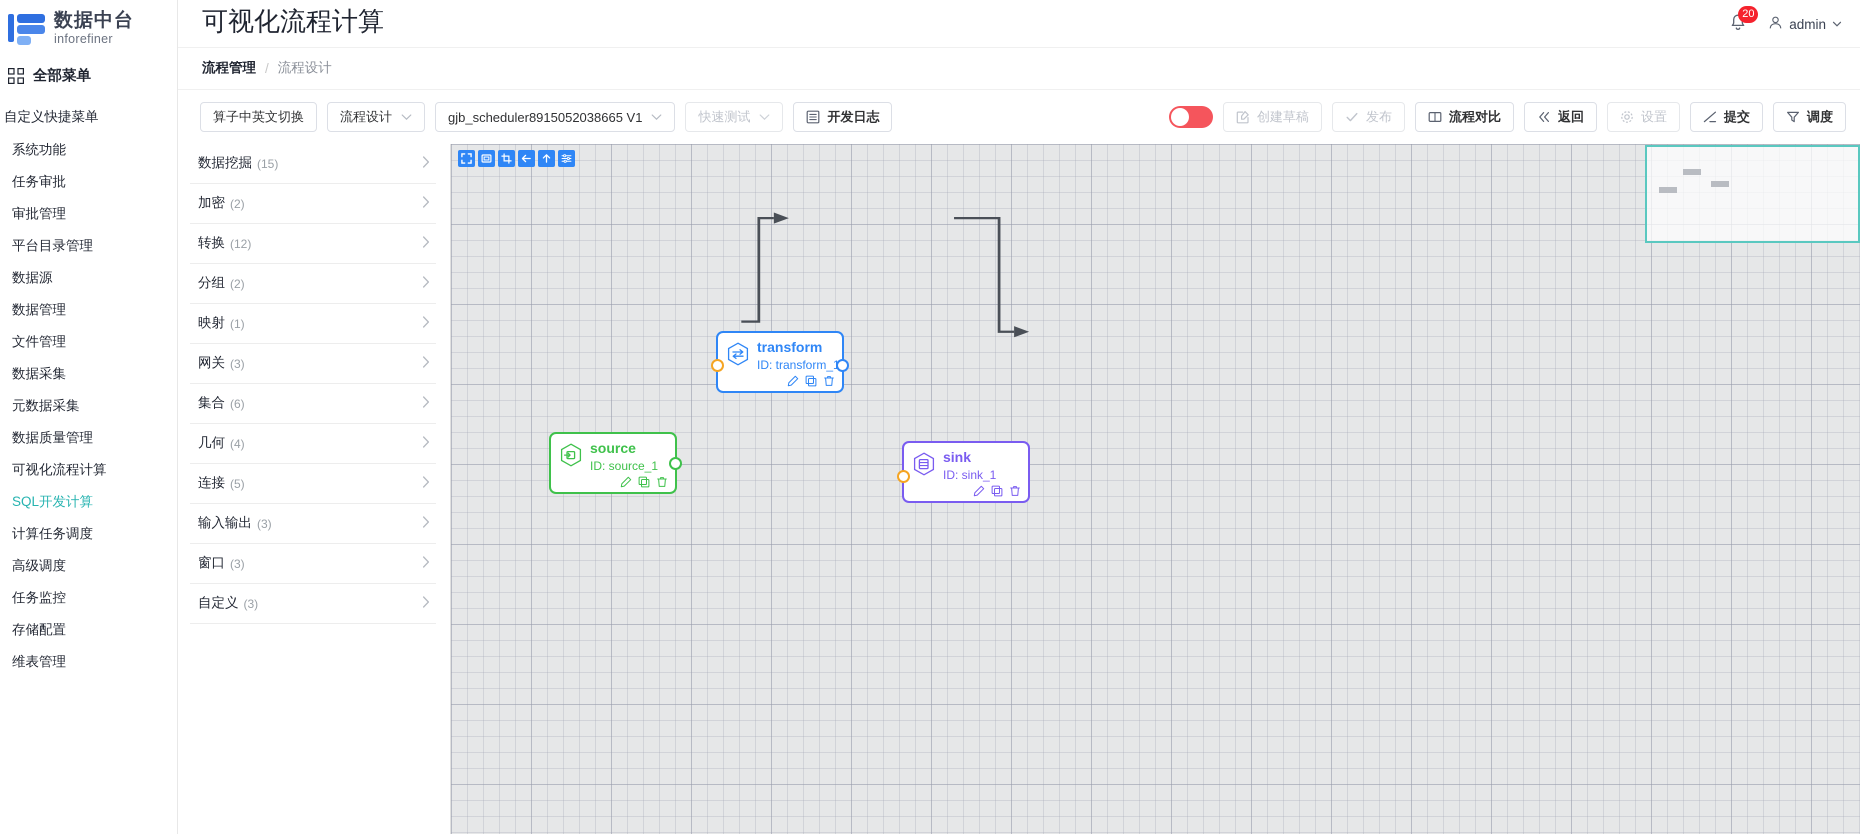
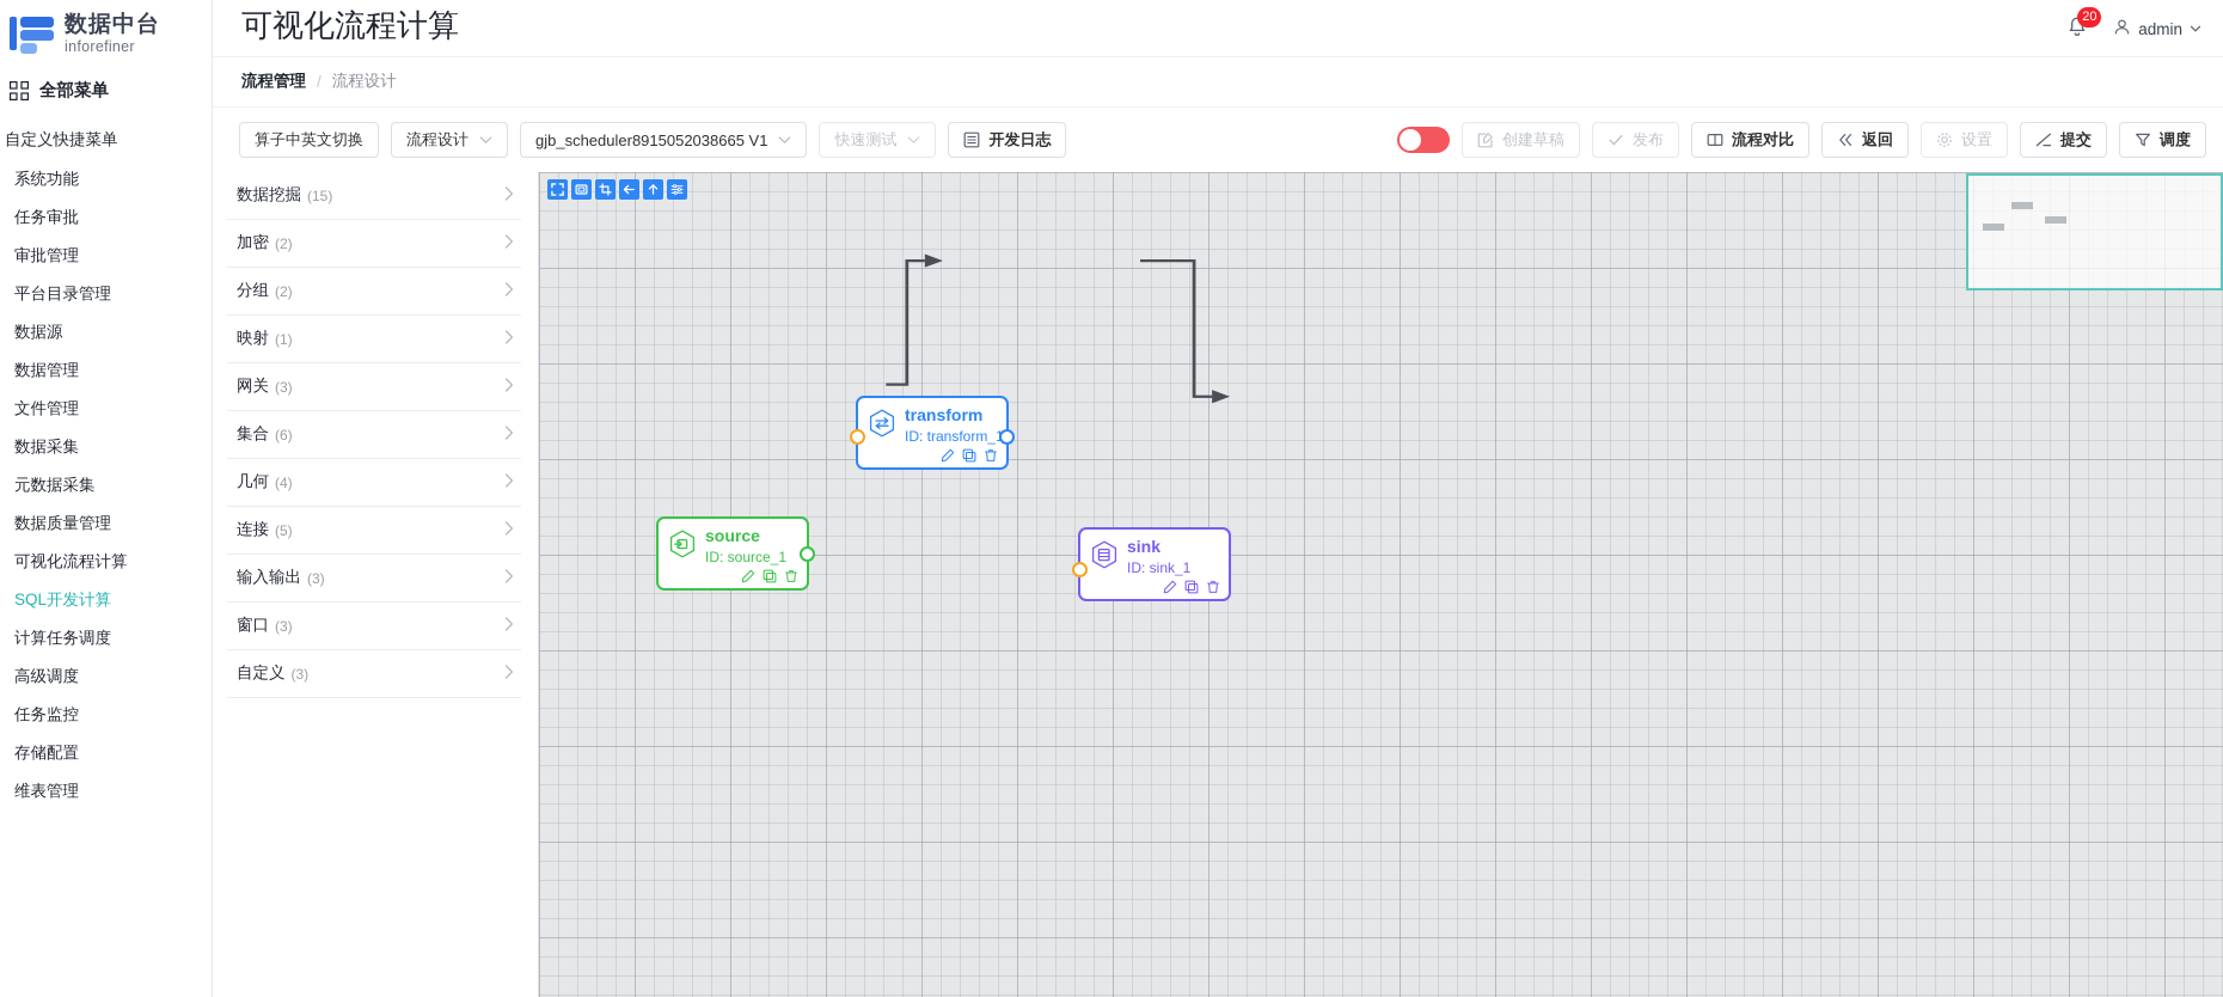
  数据中台
  inforefiner
  全部菜单
  自定义快捷菜单
  系统功能
  任务审批
  审批管理
  平台目录管理
  数据源
  数据管理
  文件管理
  数据采集
  元数据采集
  数据质量管理
  可视化流程计算
  SQL开发计算
  计算任务调度
  高级调度
  任务监控
  存储配置
  维表管理
  可视化流程计算
  20
  admin
  流程管理
  /
  流程设计
  算子中英文切换
  流程设计
  gjb_scheduler8915052038665 V1
  快速测试
  开发日志
  创建草稿
  发布
  流程对比
  返回
  设置
  提交
  调度
  数据挖掘
  (15)
  加密
  (2)
- 转换
- (12)
  分组
  (2)
  映射
  (1)
  网关
  (3)
  集合
  (6)
  几何
  (4)
  连接
  (5)
  输入输出
  (3)
  窗口
  (3)
  自定义
  (3)
  source
  ID: source_1
  transform
  ID: transform_
  sink
  ID: sink_1
